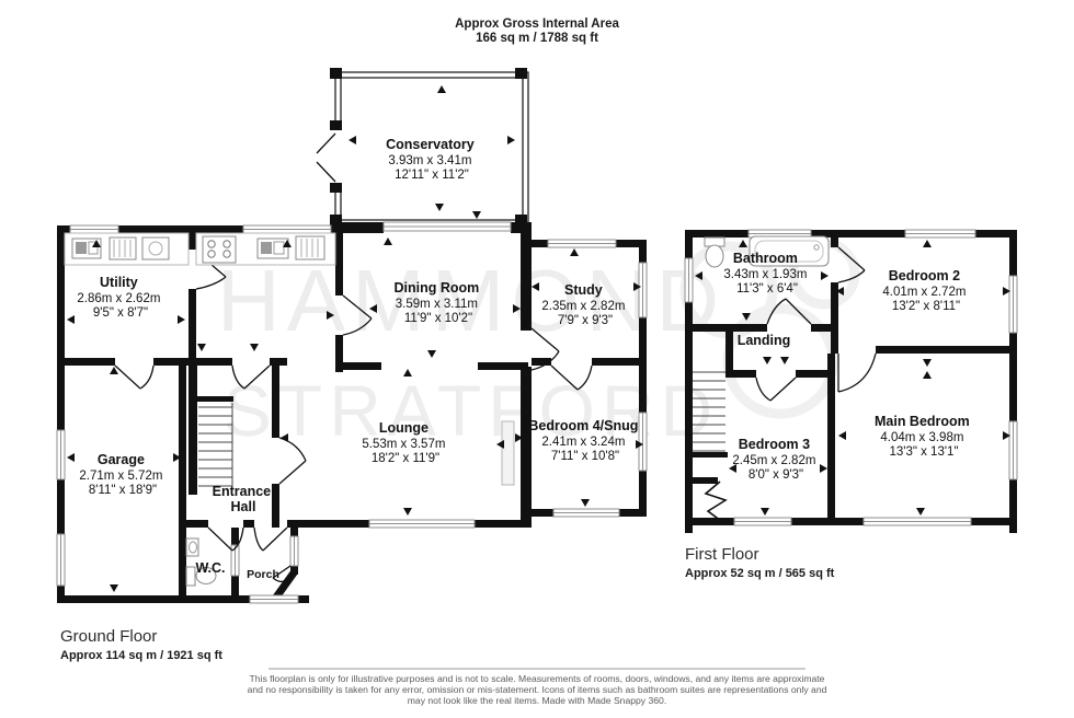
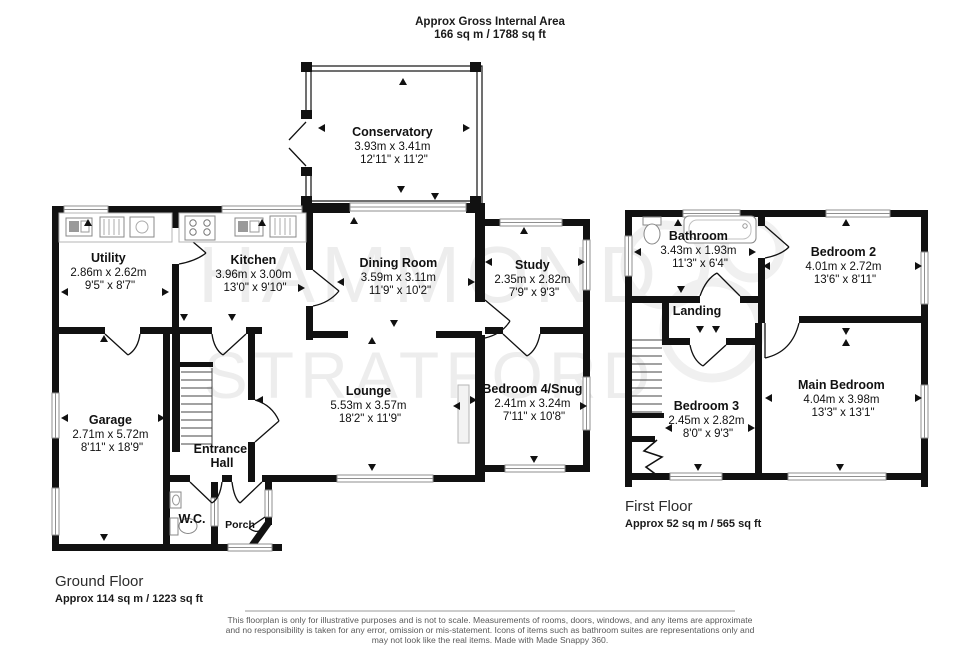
  HAMMON
  STRATFOR
  Approx Gross Internal Area
  166 sq m / 1788 sq ft
  Conservatory 3.93m x 3.41m 12'11" x 11'2"
  Utility 2.86m x 2.62m 9'5" x 8'7"
+ Kitchen 3.96m x 3.00m 13'0" x 9'10"
  Dining Room 3.59m x 3.11m 11'9" x 10'2"
  Study 2.35m x 2.82m 7'9" x 9'3"
  Lounge 5.53m x 3.57m 18'2" x 11'9"
  Bedroom 4/Snug 2.41m x 3.24m 7'11" x 10'8"
  Garage 2.71m x 5.72m 8'11" x 18'9"
  Entrance Hall
  W.C.
  Porch
  Ground Floor
- Approx 114 sq m / 1921 sq ft
+ Approx 114 sq m / 1223 sq ft
  Bathroom 3.43m x 1.93m 11'3" x 6'4"
- Bedroom 2 4.01m x 2.72m 13'2" x 8'11"
+ Bedroom 2 4.01m x 2.72m 13'6" x 8'11"
  Landing
  Bedroom 3 2.45m x 2.82m 8'0" x 9'3"
  Main Bedroom 4.04m x 3.98m 13'3" x 13'1"
  First Floor
  Approx 52 sq m / 565 sq ft
  This floorplan is only for illustrative purposes and is not to scale. Measurements of rooms, doors, windows, and any items are approximate
  and no responsibility is taken for any error, omission or mis-statement. Icons of items such as bathroom suites are representations only and
  may not look like the real items. Made with Made Snappy 360.
